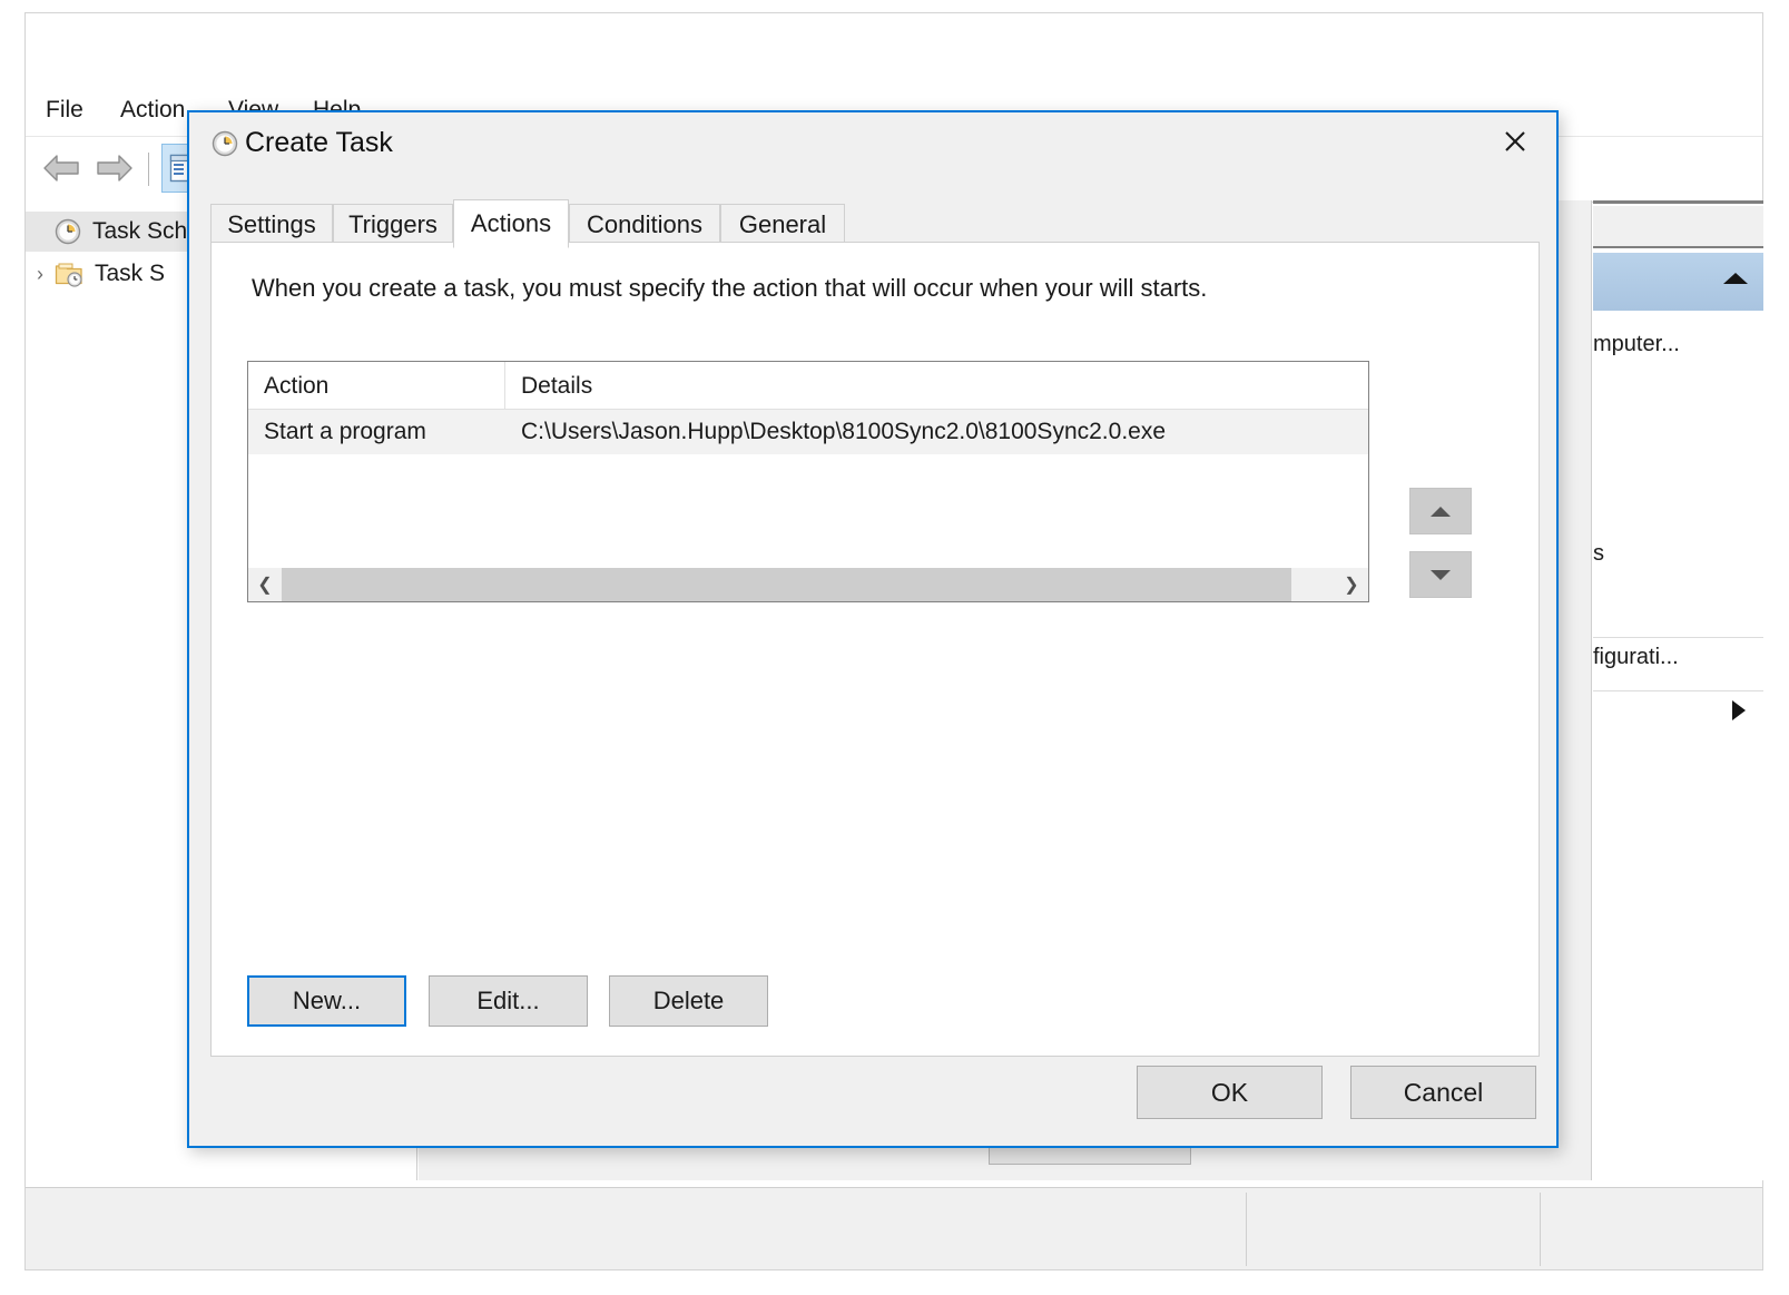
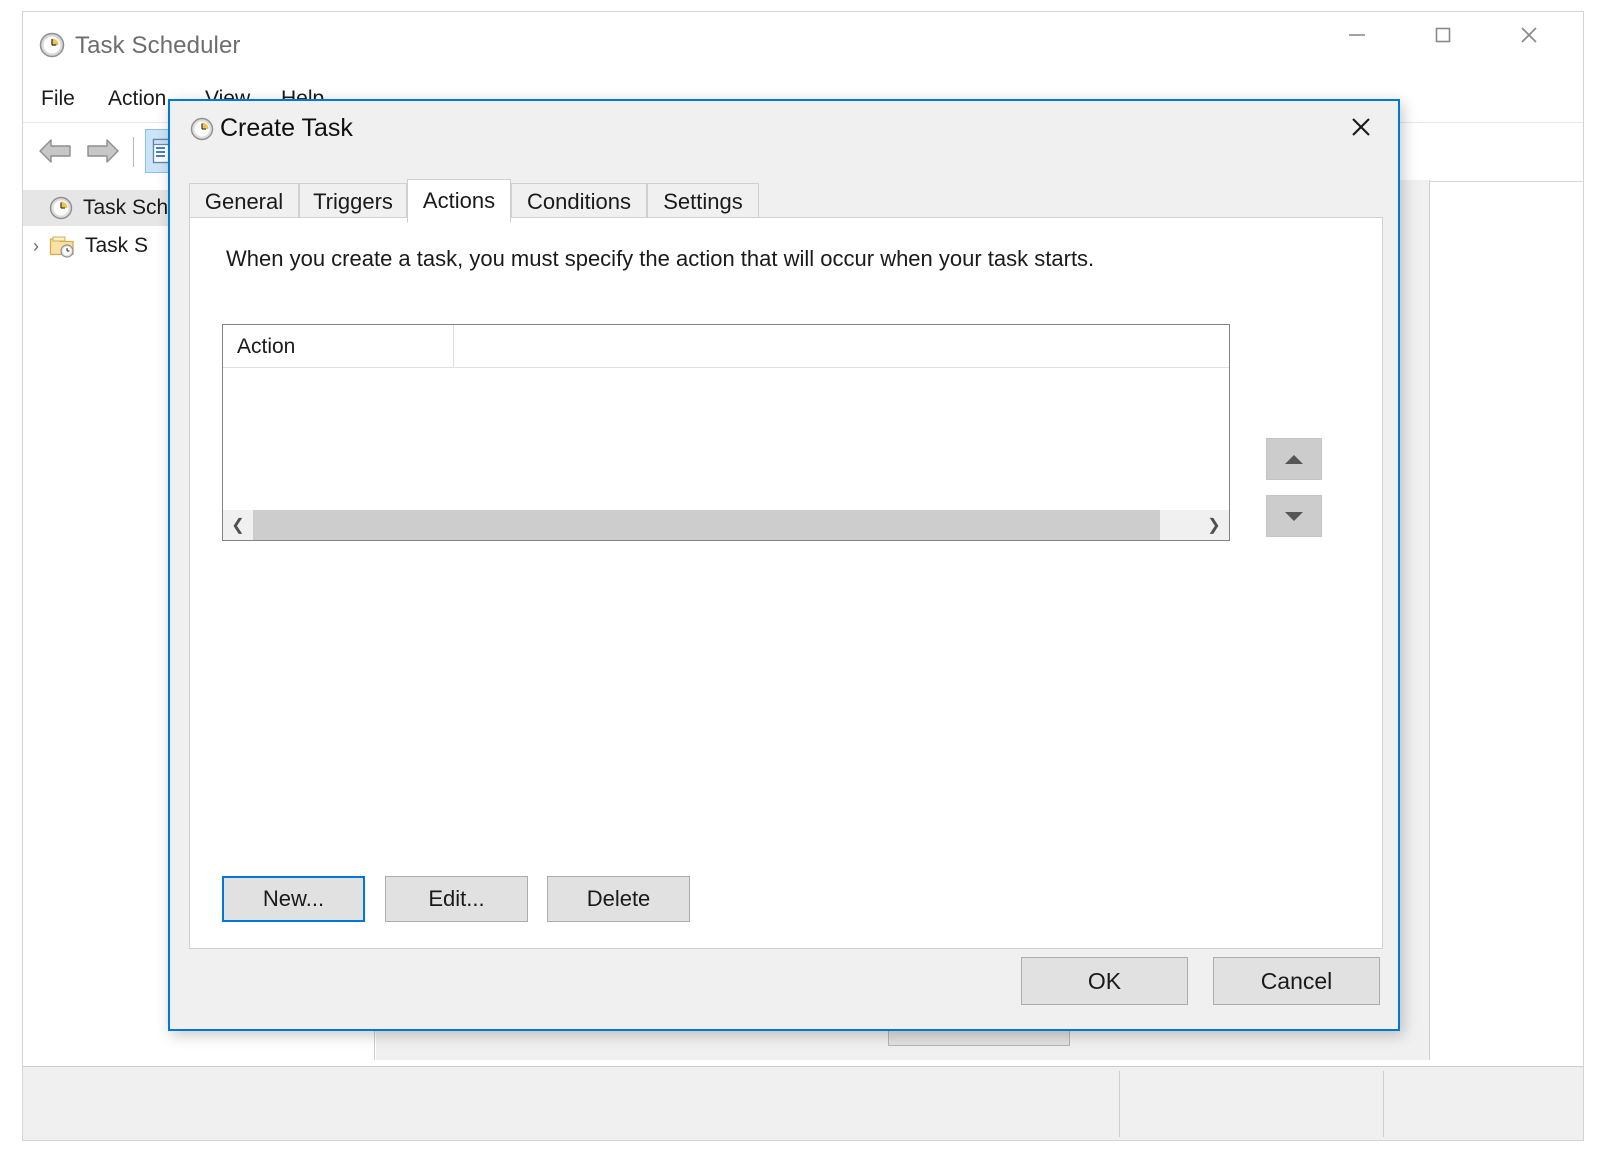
+ Task Scheduler
  File
  Action
  Task Sch
  ›
  Task S
- mputer...
- s
- figurati...
  Create Task
- Settings
+ General
  Triggers
  Actions
  Conditions
- General
+ Settings
- When you create a task, you must specify the action that will occur when your will starts.
+ When you create a task, you must specify the action that will occur when your task starts.
  Action
- Details
- Start a program
- C:\Users\Jason.Hupp\Desktop\8100Sync2.0\8100Sync2.0.exe
  ❮
  ❯
  New...
  Edit...
  Delete
  OK
  Cancel
